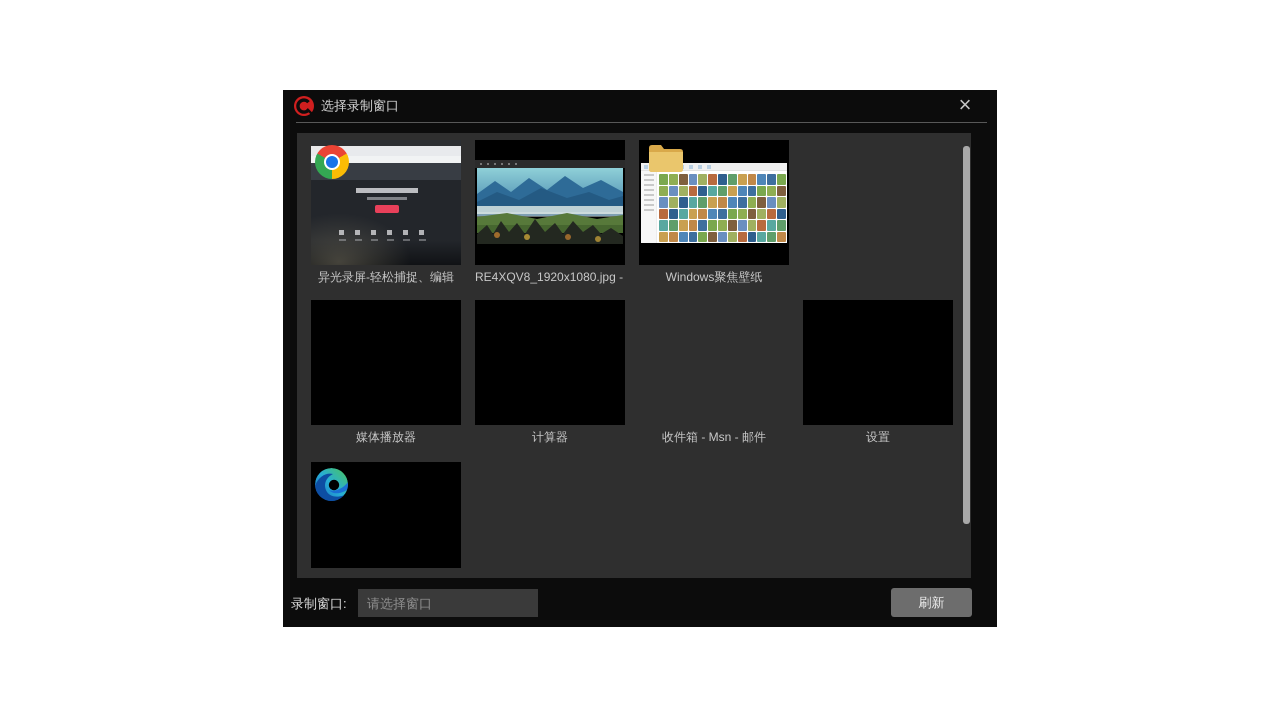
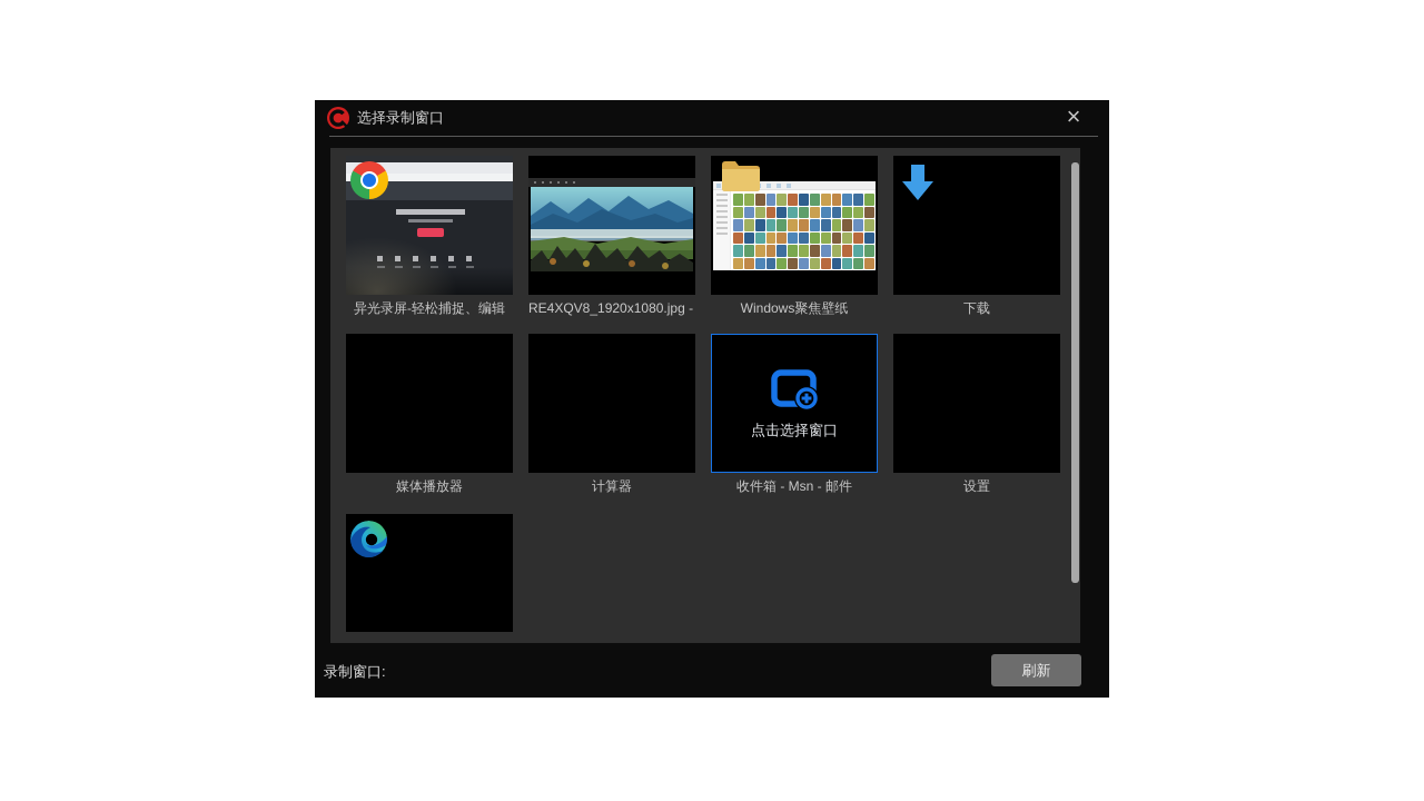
  选择录制窗口
  ×
  异光录屏-轻松捕捉、编辑
  RE4XQV8_1920x1080.jpg -
  Windows聚焦壁纸
+ 下载
  媒体播放器
  计算器
+ 点击选择窗口
  收件箱 - Msn - 邮件
  设置
  录制窗口:
- 请选择窗口
  刷新
